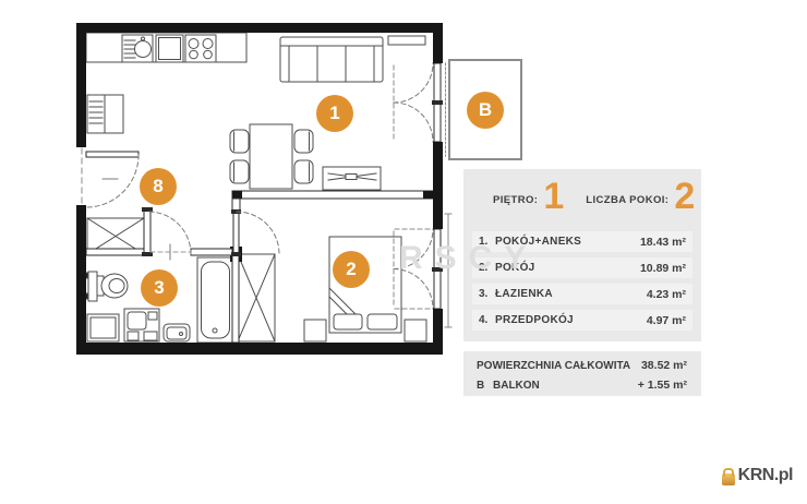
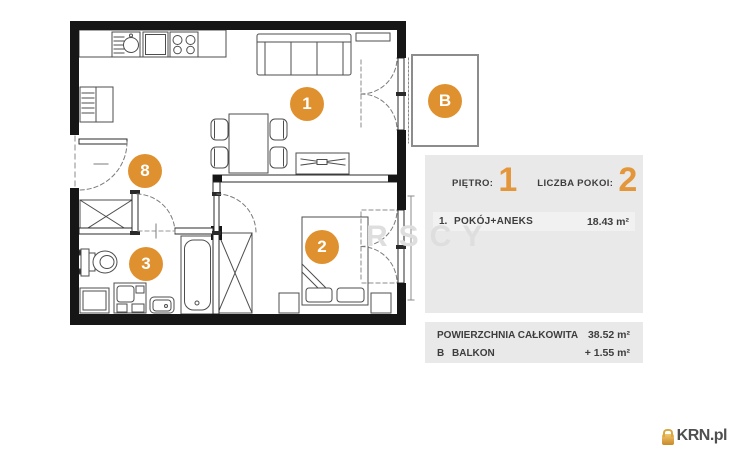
  1
  2
  3
  8
  B
  RSCY
  PIĘTRO:
  1
  LICZBA POKOI:
  2
  1.
  POKÓJ+ANEKS
  18.43 m²
- 2.
- POKÓJ
- 10.89 m²
- 3.
- ŁAZIENKA
- 4.23 m²
- 4.
- PRZEDPOKÓJ
- 4.97 m²
  POWIERZCHNIA CAŁKOWITA
  38.52 m²
  B
  BALKON
  + 1.55 m²
  KRN.pl
